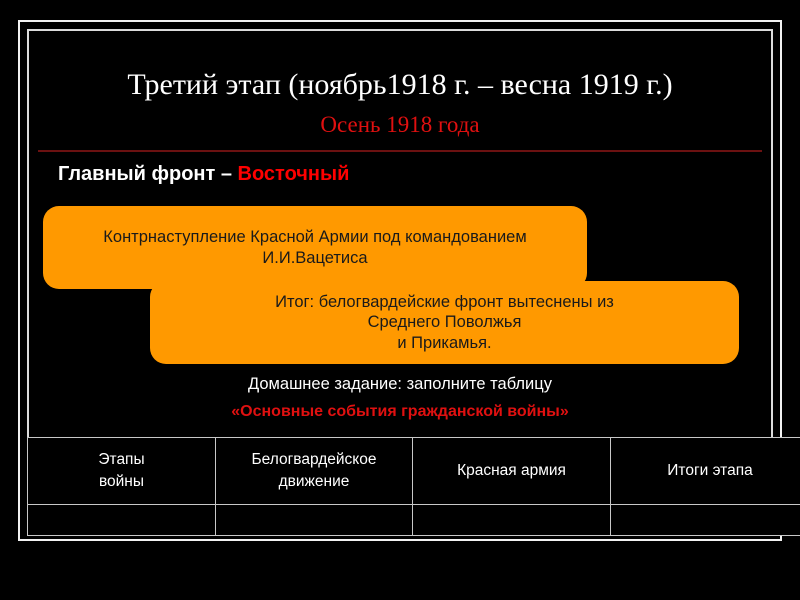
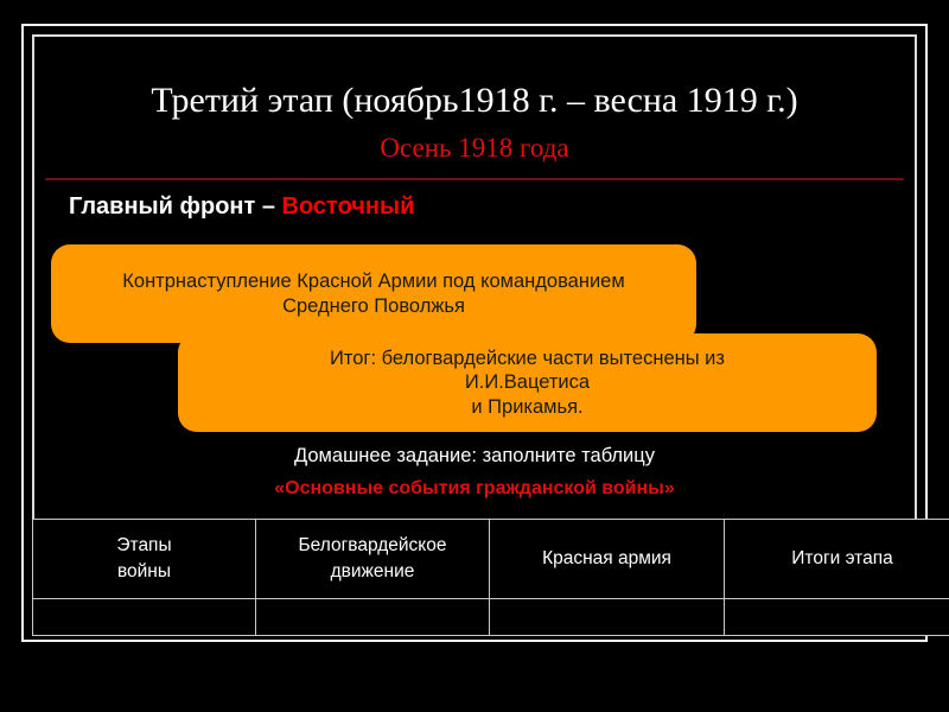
  Третий этап (ноябрь1918 г. – весна 1919 г.)
  Осень 1918 года
  Главный фронт – Восточный
  Контрнаступление Красной Армии под командованием
- И.И.Вацетиса
+ Среднего Поволжья
- Итог: белогвардейские фронт вытеснены из
+ Итог: белогвардейские части вытеснены из
- Среднего Поволжья
+ И.И.Вацетиса
  и Прикамья.
  Домашнее задание: заполните таблицу
  «Основные события гражданской войны»
  Этапы войны	Белогвардейское движение	Красная армия	Итоги этапа
